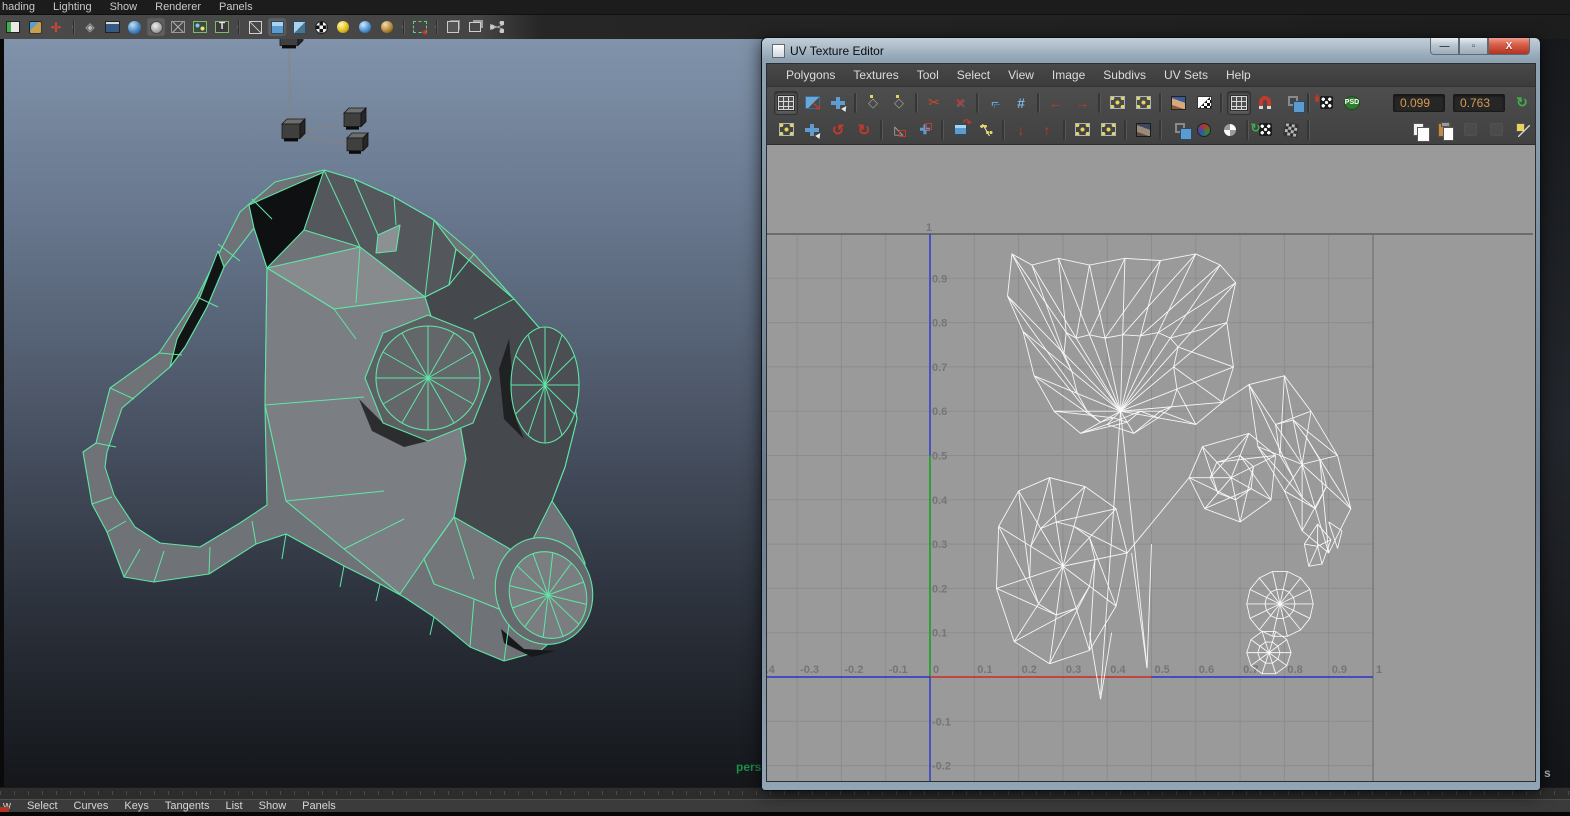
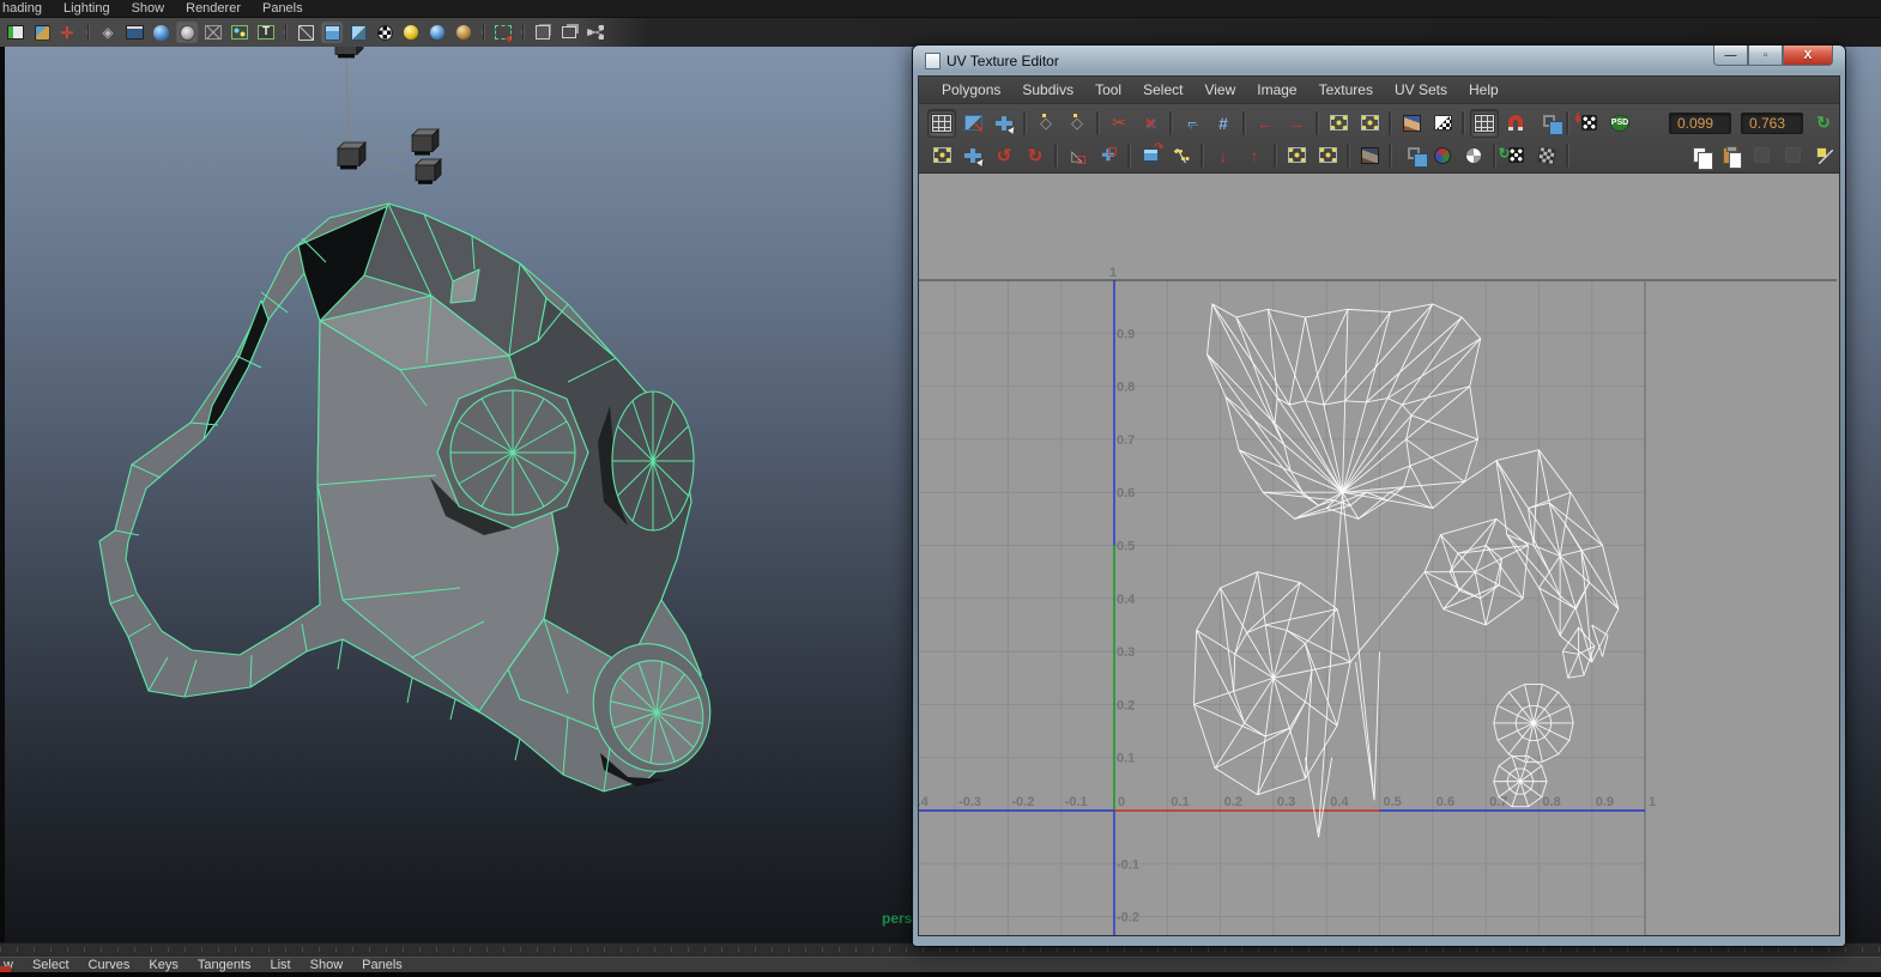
  hading
  Lighting
  Show
  Renderer
  Panels
  pers
- s
  w
  Select
  Curves
  Keys
  Tangents
  List
  Show
  Panels
  UV Texture Editor
  —
  ▫
  X
  Polygons
- Textures
+ Subdivs
  Tool
  Select
  View
  Image
- Subdivs
+ Textures
  UV Sets
  Help
  0.099
  0.763
  -0.3
  -0.2
  -0.1
  0
  0.1
  0.2
  0.3
  0.4
  0.5
  0.6
  0.7
  0.8
  0.9
  1
  1
  0.9
  0.8
  0.7
  0.6
  0.5
  0.4
  0.3
  0.2
  0.1
  -0.1
  -0.2
